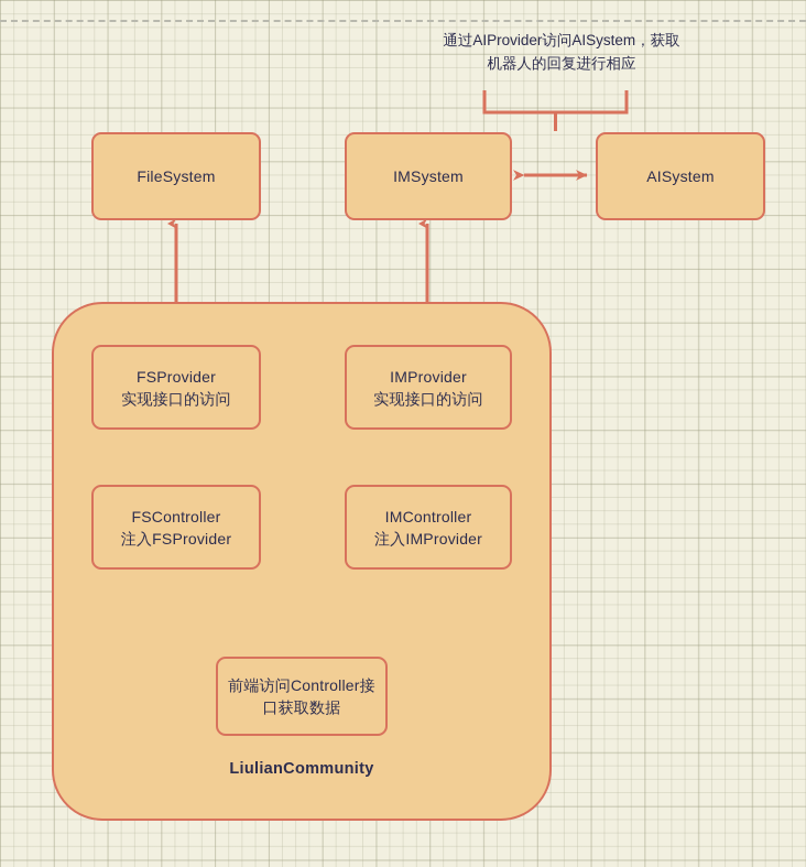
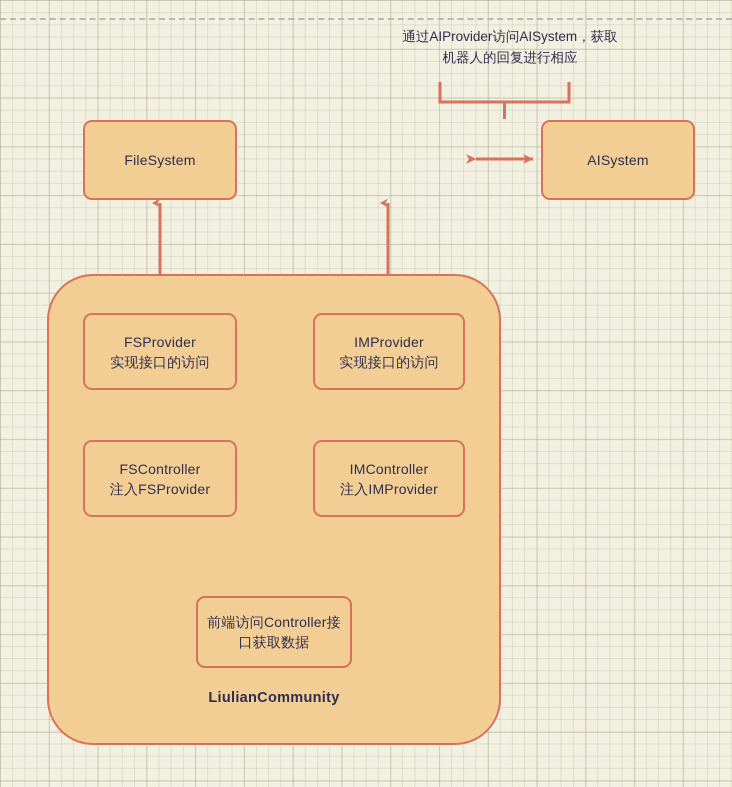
  通过AIProvider访问AISystem，获取
  机器人的回复进行相应
  LiulianCommunity
  FileSystem
- IMSystem
  AISystem
  FSProvider
  实现接口的访问
  IMProvider
  实现接口的访问
  FSController
  注入FSProvider
  IMController
  注入IMProvider
  前端访问Controller接
  口获取数据
